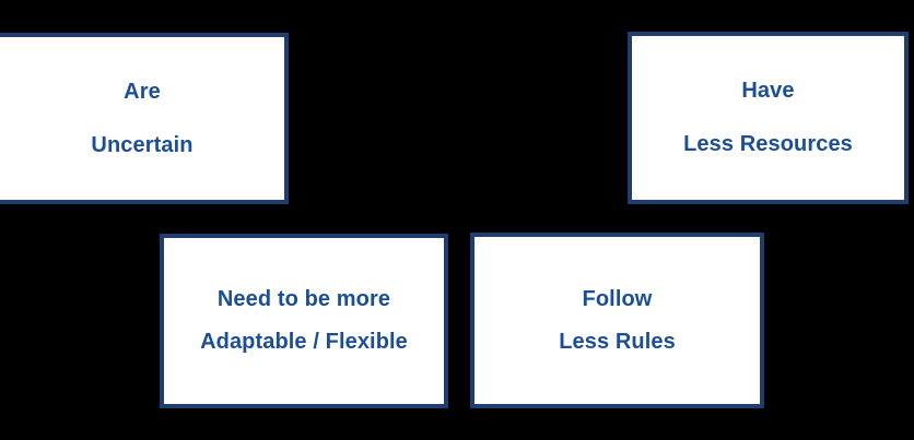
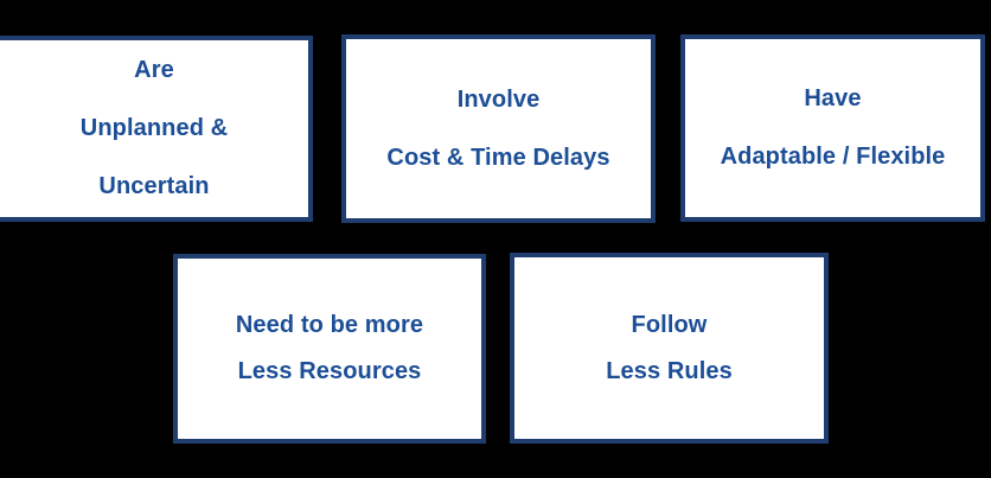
  Are
+ Unplanned &
  Uncertain
+ Involve
+ Cost & Time Delays
  Have
- Less Resources
+ Adaptable / Flexible
  Need to be more
- Adaptable / Flexible
+ Less Resources
  Follow
  Less Rules
